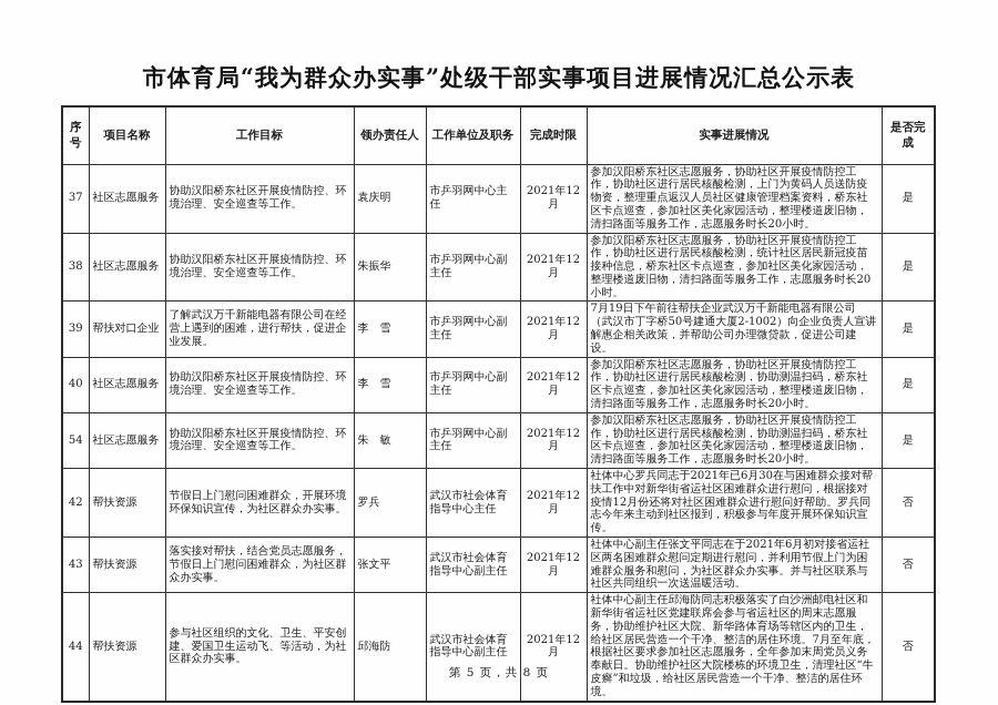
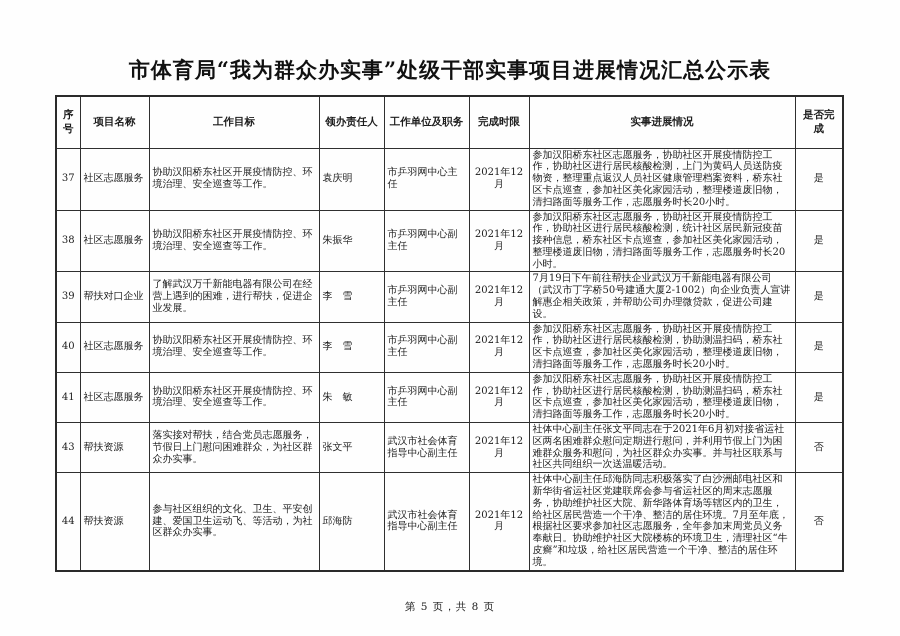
  市体育局“我为群众办实事”处级干部实事项目进展情况汇总公示表
  序号	项目名称	工作目标	领办责任人	工作单位及职务	完成时限	实事进展情况	是否完成
  37	社区志愿服务	协助汉阳桥东社区开展疫情防控、环境治理、安全巡查等工作。	袁庆明	市乒羽网中心主任	2021年12月	参加汉阳桥东社区志愿服务，协助社区开展疫情防控工作，协助社区进行居民核酸检测，上门为黄码人员送防疫物资，整理重点返汉人员社区健康管理档案资料，桥东社区卡点巡查，参加社区美化家园活动，整理楼道废旧物，清扫路面等服务工作，志愿服务时长20小时。	是
  38	社区志愿服务	协助汉阳桥东社区开展疫情防控、环境治理、安全巡查等工作。	朱振华	市乒羽网中心副主任	2021年12月	参加汉阳桥东社区志愿服务，协助社区开展疫情防控工作，协助社区进行居民核酸检测，统计社区居民新冠疫苗接种信息，桥东社区卡点巡查，参加社区美化家园活动，整理楼道废旧物，清扫路面等服务工作，志愿服务时长20小时。	是
  39	帮扶对口企业	了解武汉万千新能电器有限公司在经营上遇到的困难，进行帮扶，促进企业发展。	李 雪	市乒羽网中心副主任	2021年12月	7月19日下午前往帮扶企业武汉万千新能电器有限公司（武汉市丁字桥50号建通大厦2-1002）向企业负责人宣讲解惠企相关政策，并帮助公司办理微贷款，促进公司建设。	是
  40	社区志愿服务	协助汉阳桥东社区开展疫情防控、环境治理、安全巡查等工作。	李 雪	市乒羽网中心副主任	2021年12月	参加汉阳桥东社区志愿服务，协助社区开展疫情防控工作，协助社区进行居民核酸检测，协助测温扫码，桥东社区卡点巡查，参加社区美化家园活动，整理楼道废旧物，清扫路面等服务工作，志愿服务时长20小时。	是
- 54	社区志愿服务	协助汉阳桥东社区开展疫情防控、环境治理、安全巡查等工作。	朱 敏	市乒羽网中心副主任	2021年12月	参加汉阳桥东社区志愿服务，协助社区开展疫情防控工作，协助社区进行居民核酸检测，协助测温扫码，桥东社区卡点巡查，参加社区美化家园活动，整理楼道废旧物，清扫路面等服务工作，志愿服务时长20小时。	是
+ 41	社区志愿服务	协助汉阳桥东社区开展疫情防控、环境治理、安全巡查等工作。	朱 敏	市乒羽网中心副主任	2021年12月	参加汉阳桥东社区志愿服务，协助社区开展疫情防控工作，协助社区进行居民核酸检测，协助测温扫码，桥东社区卡点巡查，参加社区美化家园活动，整理楼道废旧物，清扫路面等服务工作，志愿服务时长20小时。	是
- 42	帮扶资源	节假日上门慰问困难群众，开展环境环保知识宣传，为社区群众办实事。	罗兵	武汉市社会体育指导中心主任	2021年12月	社体中心罗兵同志于2021年已6月30在与困难群众接对帮扶工作中对新华街省运社区困难群众进行慰问，根据接对疫情12月份还将对社区困难群众进行慰问好帮助。罗兵同志今年来主动到社区报到，积极参与年度开展环保知识宣传。	否
  43	帮扶资源	落实接对帮扶，结合党员志愿服务，节假日上门慰问困难群众，为社区群众办实事。	张文平	武汉市社会体育指导中心副主任	2021年12月	社体中心副主任张文平同志在于2021年6月初对接省运社区两名困难群众慰问定期进行慰问，并利用节假上门为困难群众服务和慰问，为社区群众办实事。并与社区联系与社区共同组织一次送温暖活动。	否
  44	帮扶资源	参与社区组织的文化、卫生、平安创建、爱国卫生运动飞、等活动，为社区群众办实事。	邱海防	武汉市社会体育指导中心副主任	2021年12月	社体中心副主任邱海防同志积极落实了白沙洲邮电社区和新华街省运社区党建联席会参与省运社区的周末志愿服务，协助维护社区大院、新华路体育场等辖区内的卫生，给社区居民营造一个干净、整洁的居住环境。7月至年底，根据社区要求参加社区志愿服务，全年参加末周党员义务奉献日。协助维护社区大院楼栋的环境卫生，清理社区“牛皮癣”和垃圾，给社区居民营造一个干净、整洁的居住环境。	否
  第 5 页，共 8 页
